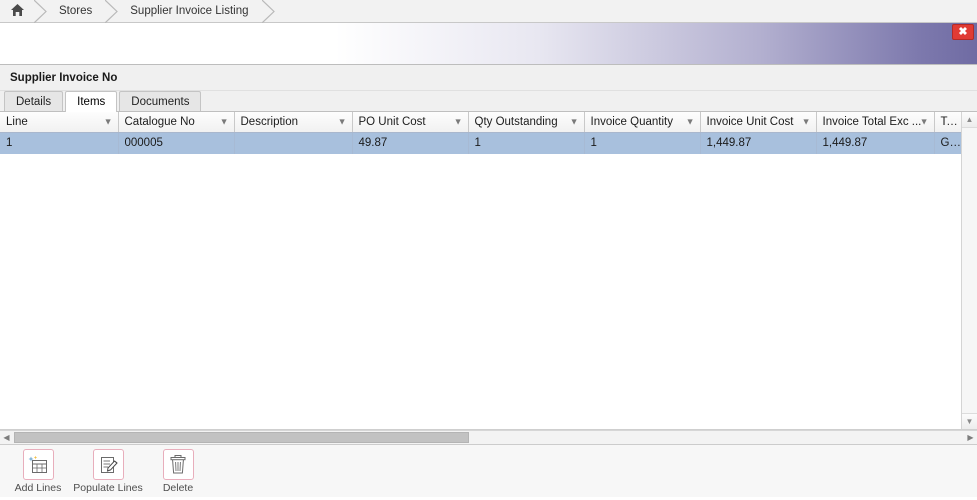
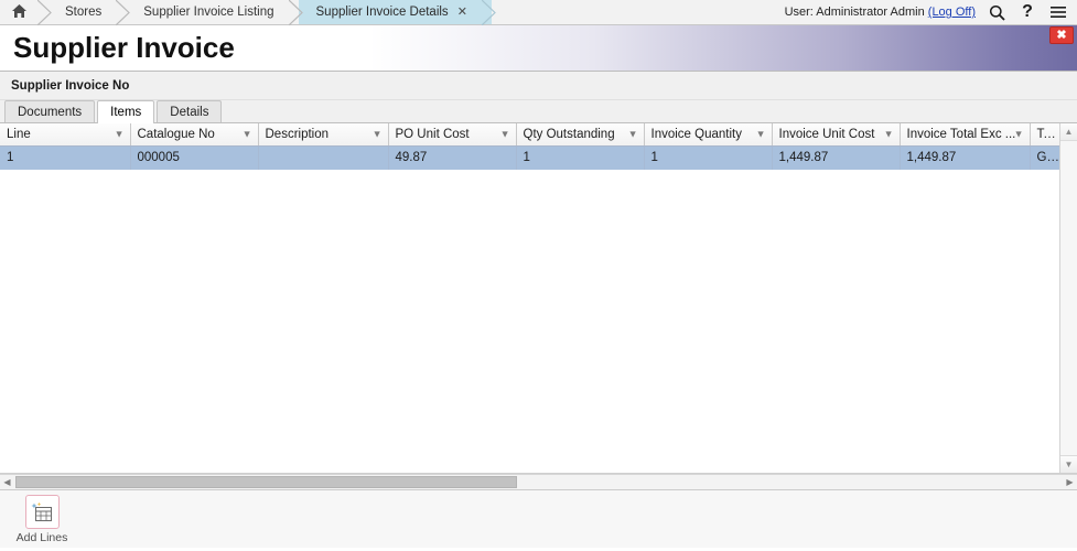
  Stores
  Supplier Invoice Listing
+ Supplier Invoice Details
+ ✕
+ User: Administrator Admin (Log Off)
+ ?
+ Supplier Invoice
  ✖
  Supplier Invoice No
- Details
+ Documents
  Items
- Documents
+ Details
  Line ▼	Catalogue No ▼	Description ▼	PO Unit Cost ▼	Qty Outstanding ▼	Invoice Quantity ▼	Invoice Unit Cost ▼	Invoice Total Exc ...▼	Tax
  1	000005		49.87	1	1	1,449.87	1,449.87	GS
  ▲
  ▼
  ◀
  ▶
  Add Lines
- Populate Lines
- Delete
